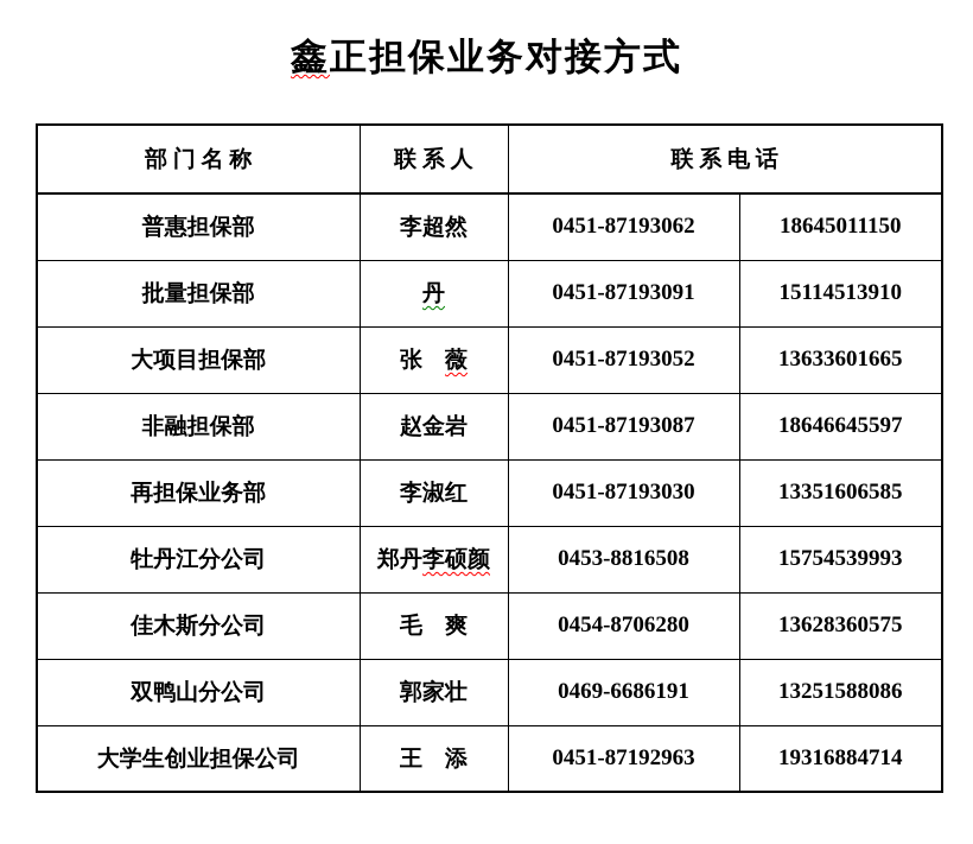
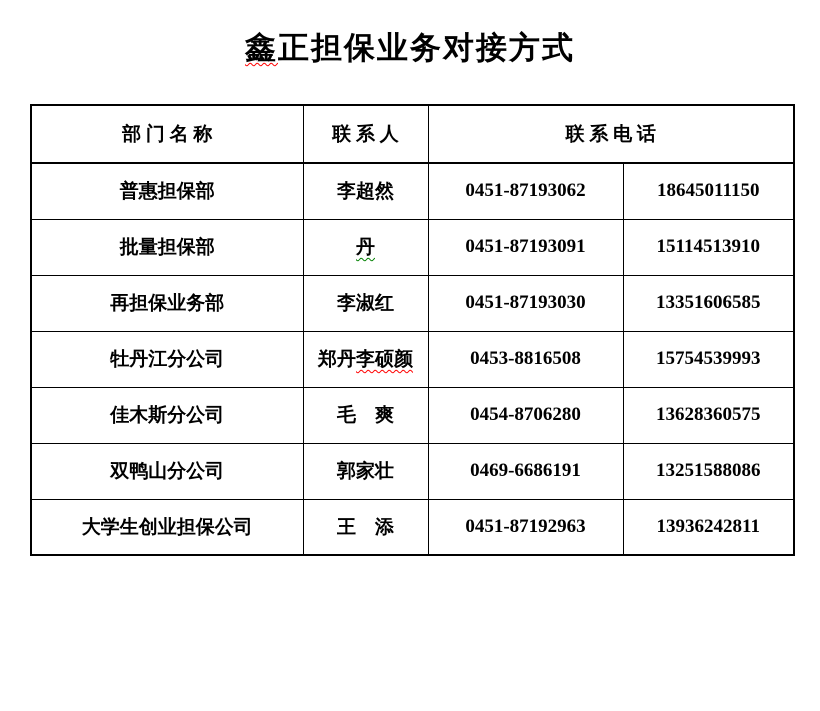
  鑫正担保业务对接方式
  部 门 名 称	联 系 人	联 系 电 话
  普惠担保部	李超然	0451-87193062	18645011150
  批量担保部	丹	0451-87193091	15114513910
- 大项目担保部	张 薇	0451-87193052	13633601665
- 非融担保部	赵金岩	0451-87193087	18646645597
  再担保业务部	李淑红	0451-87193030	13351606585
  牡丹江分公司	郑丹李硕颜	0453-8816508	15754539993
  佳木斯分公司	毛 爽	0454-8706280	13628360575
  双鸭山分公司	郭家壮	0469-6686191	13251588086
- 大学生创业担保公司	王 添	0451-87192963	19316884714
+ 大学生创业担保公司	王 添	0451-87192963	13936242811
